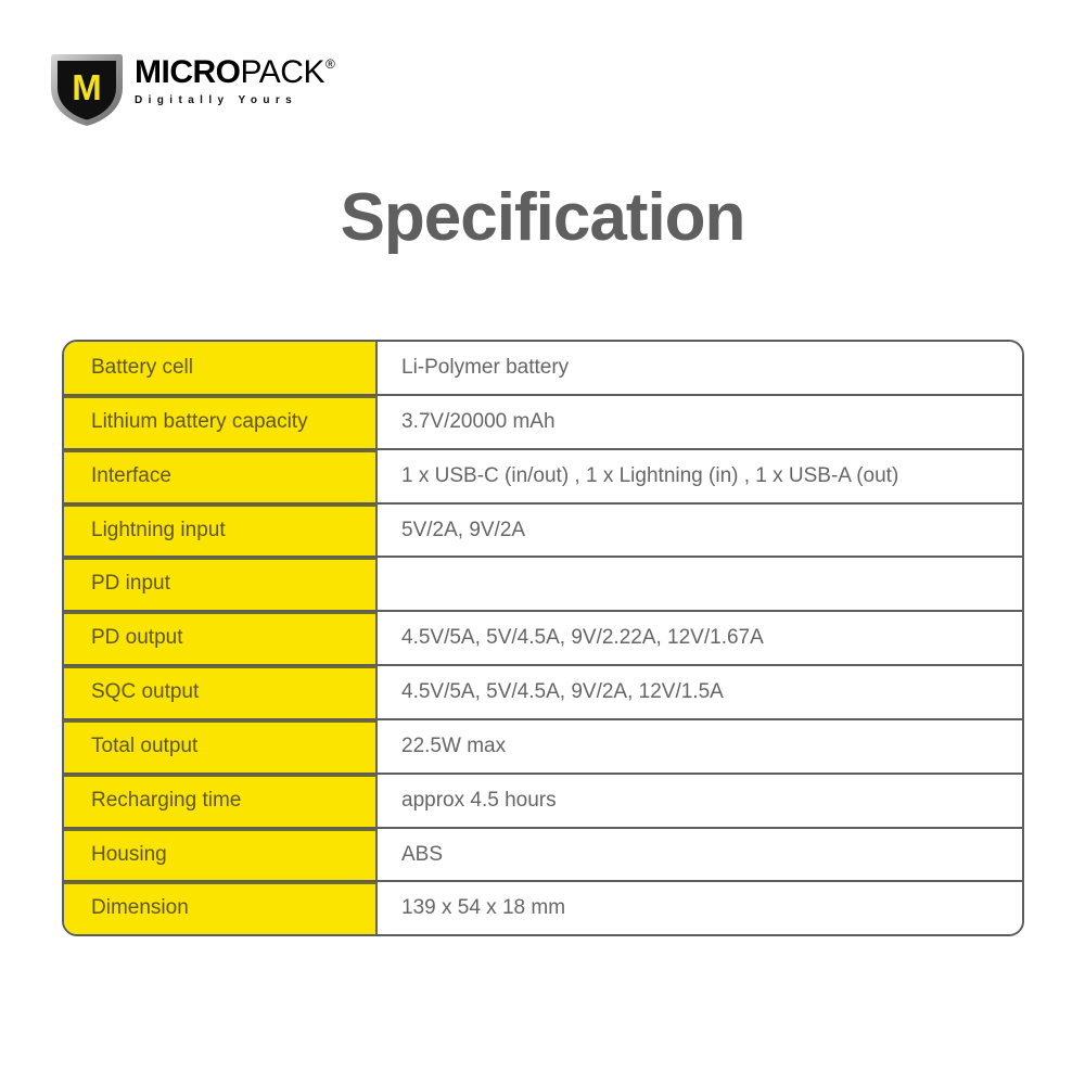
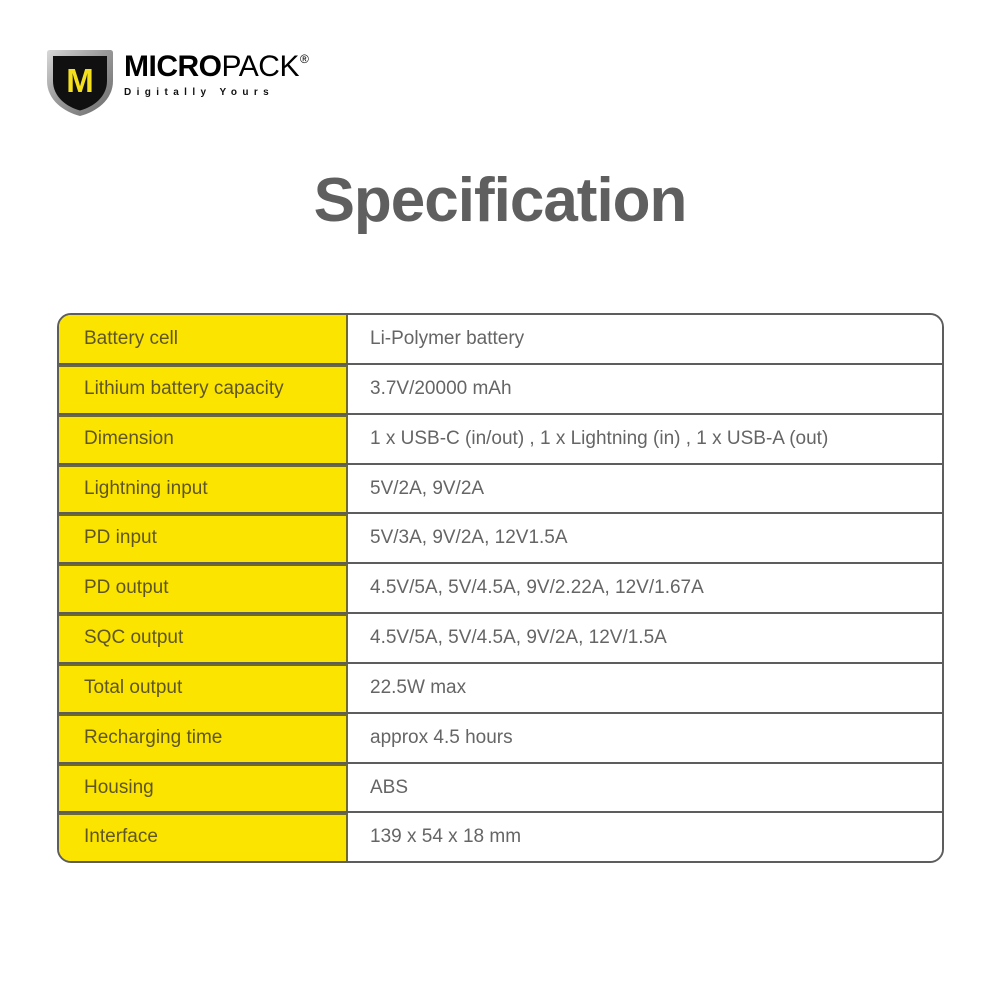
  M
  MICRO
  PACK
  ®
  Digitally Yours
  Specification
  Battery cell
  Li-Polymer battery
  Lithium battery capacity
  3.7V/20000 mAh
- Interface
+ Dimension
  1 x USB-C (in/out) , 1 x Lightning (in) , 1 x USB-A (out)
  Lightning input
  5V/2A, 9V/2A
  PD input
+ 5V/3A, 9V/2A, 12V1.5A
  PD output
  4.5V/5A, 5V/4.5A, 9V/2.22A, 12V/1.67A
  SQC output
  4.5V/5A, 5V/4.5A, 9V/2A, 12V/1.5A
  Total output
  22.5W max
  Recharging time
  approx 4.5 hours
  Housing
  ABS
- Dimension
+ Interface
  139 x 54 x 18 mm
